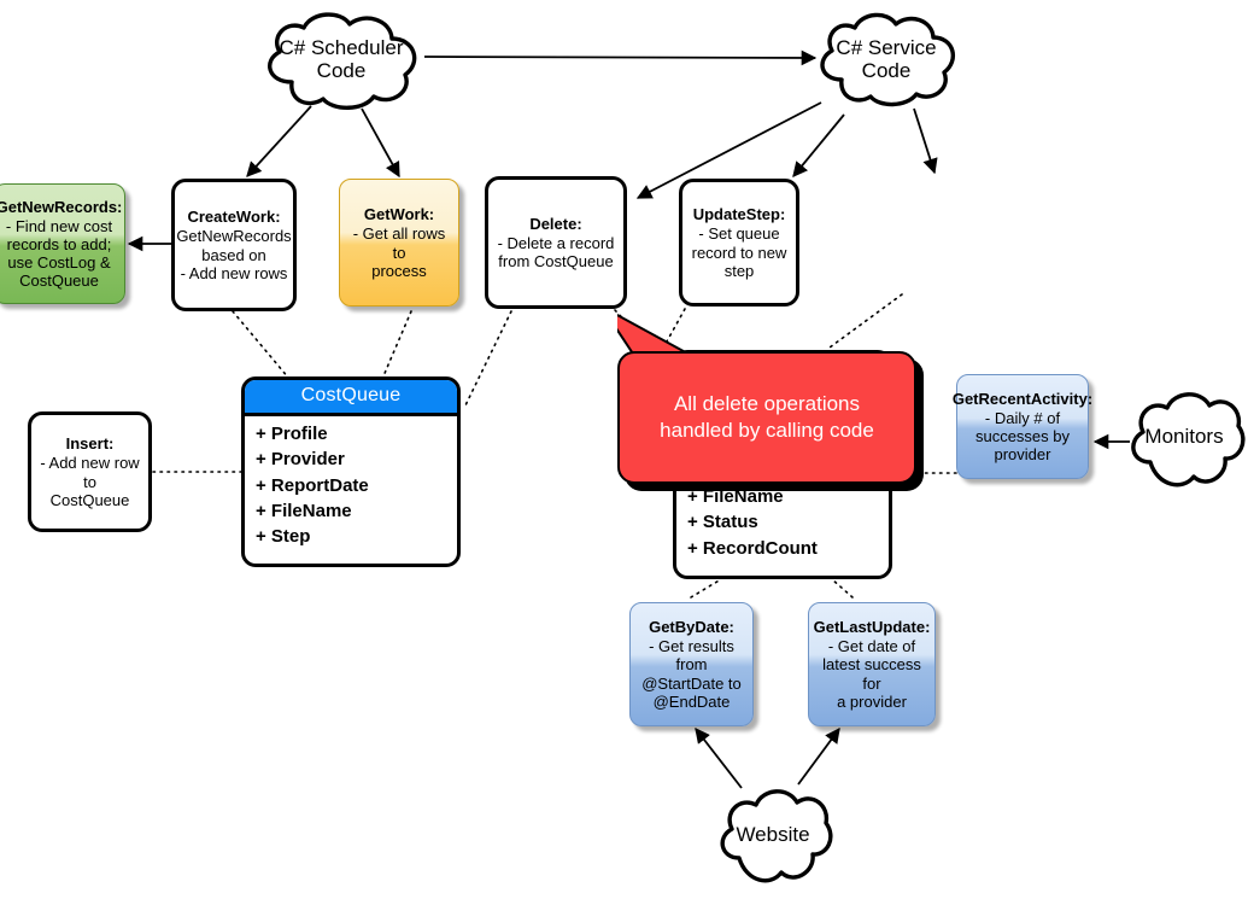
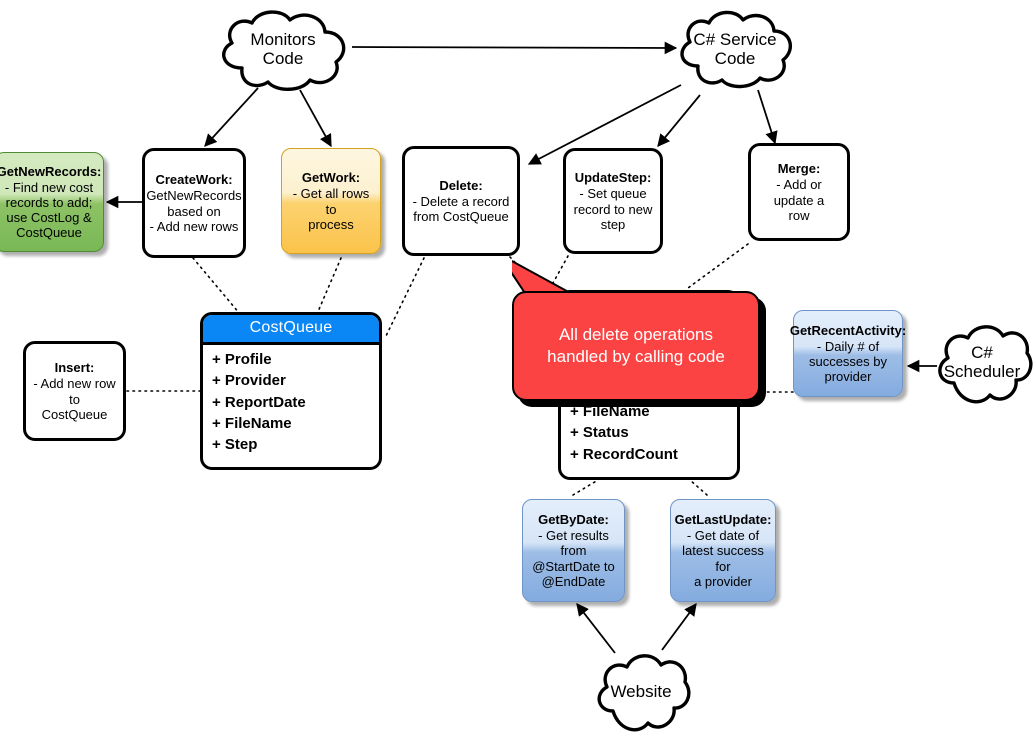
- C# Scheduler
+ Monitors
  Code
  C# Service
  Code
- Monitors
+ C# Scheduler
  Website
  GetNewRecords:
  - Find new cost
  records to add;
  use CostLog &
  CostQueue
  CreateWork:
  GetNewRecords
  based on
  - Add new rows
  GetWork:
  - Get all rows to
  process
  Delete:
  - Delete a record
  from CostQueue
  UpdateStep:
  - Set queue
  record to new
  step
+ Merge:
+ - Add or update a
+ row
  Insert:
  - Add new row to
  CostQueue
  GetRecentActivity:
  - Daily # of
  successes by
  provider
  GetByDate:
  - Get results from
  @StartDate to
  @EndDate
  GetLastUpdate:
  - Get date of
  latest success for
  a provider
  CostQueue
  + Profile
  + Provider
  + ReportDate
  + FileName
  + Step
  + FileName
  + Status
  + RecordCount
  All delete operations
  handled by calling code
